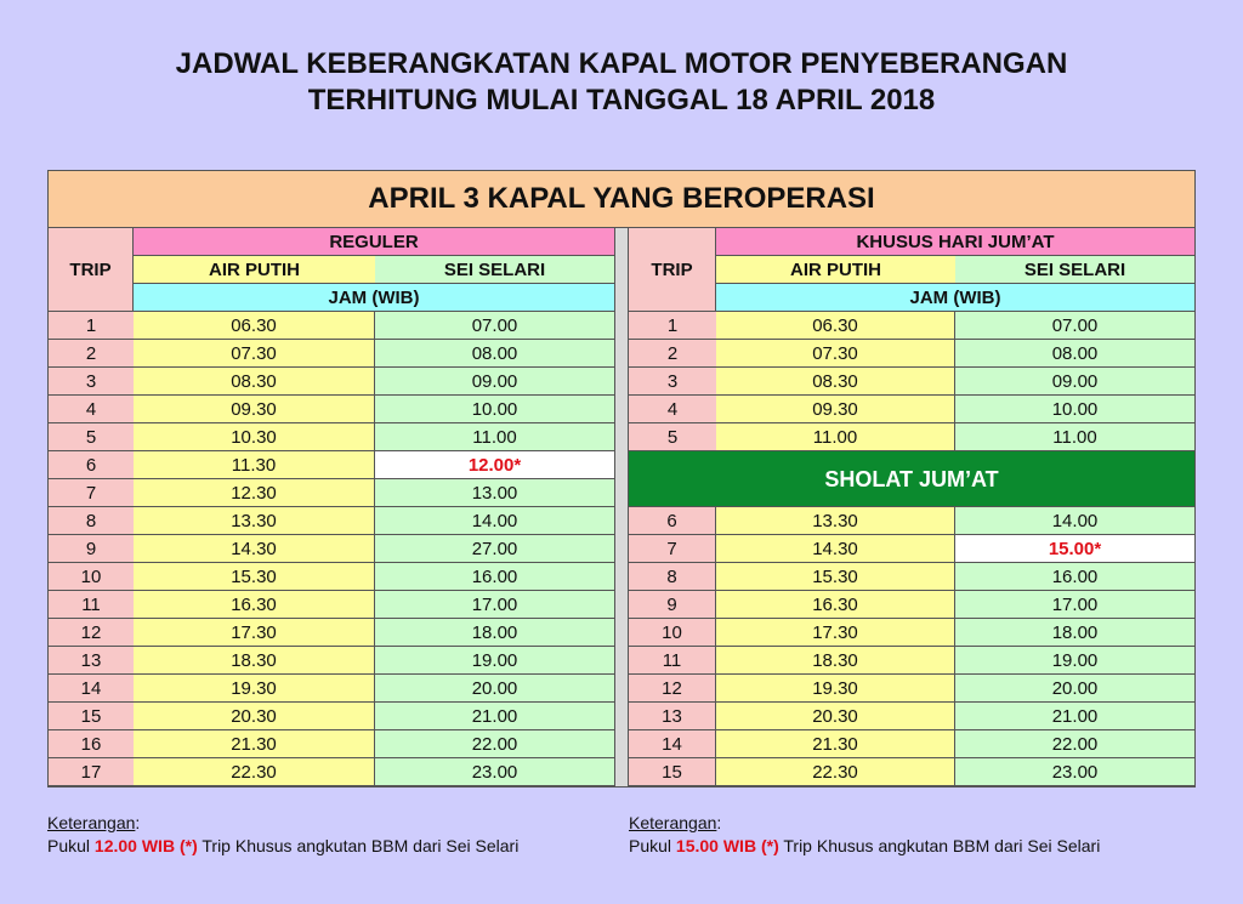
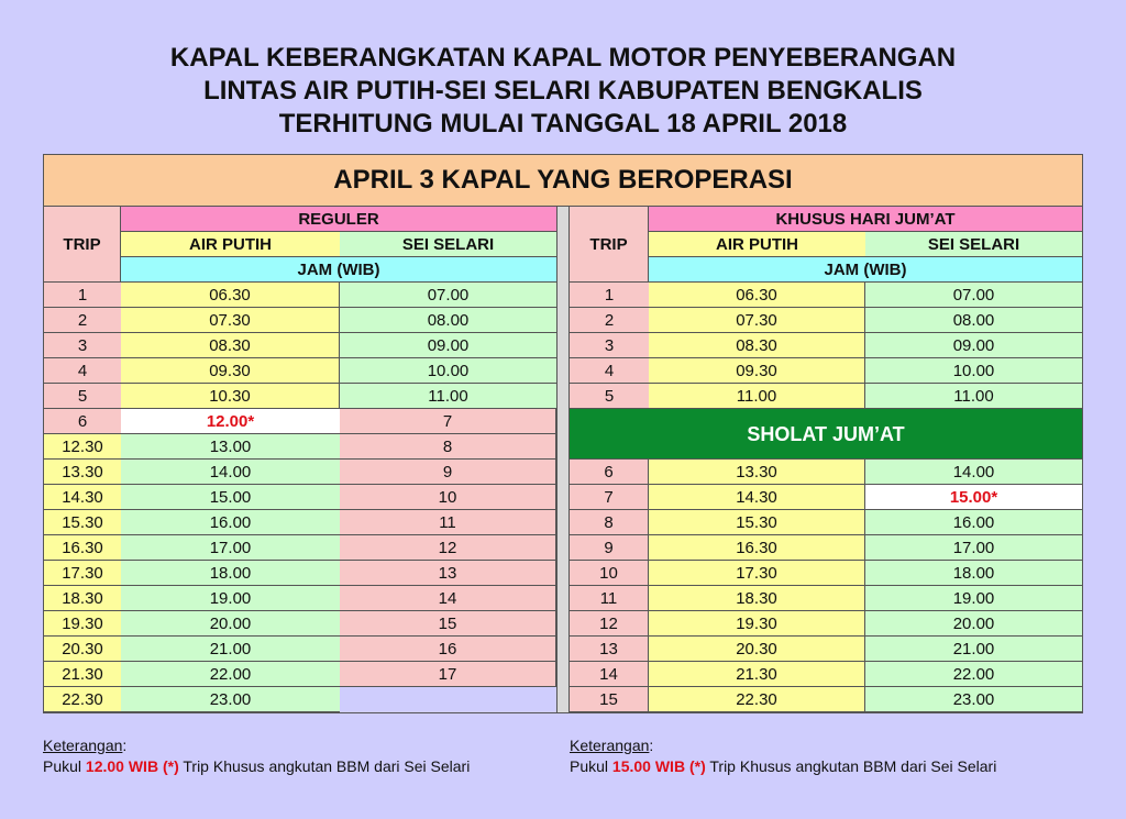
- JADWAL KEBERANGKATAN KAPAL MOTOR PENYEBERANGAN
+ KAPAL KEBERANGKATAN KAPAL MOTOR PENYEBERANGAN
+ LINTAS AIR PUTIH-SEI SELARI KABUPATEN BENGKALIS
  TERHITUNG MULAI TANGGAL 18 APRIL 2018
  APRIL 3 KAPAL YANG BEROPERASI
  TRIP
  REGULER
  AIR PUTIH
  SEI SELARI
  JAM (WIB)
  1
  06.30
  07.00
  2
  07.30
  08.00
  3
  08.30
  09.00
  4
  09.30
  10.00
  5
  10.30
  11.00
  6
- 11.30
  12.00*
  7
  12.30
  13.00
  8
  13.30
  14.00
  9
  14.30
- 27.00
+ 15.00
  10
  15.30
  16.00
  11
  16.30
  17.00
  12
  17.30
  18.00
  13
  18.30
  19.00
  14
  19.30
  20.00
  15
  20.30
  21.00
  16
  21.30
  22.00
  17
  22.30
  23.00
  TRIP
  KHUSUS HARI JUM’AT
  AIR PUTIH
  SEI SELARI
  JAM (WIB)
  1
  06.30
  07.00
  2
  07.30
  08.00
  3
  08.30
  09.00
  4
  09.30
  10.00
  5
  11.00
  11.00
  SHOLAT JUM’AT
  6
  13.30
  14.00
  7
  14.30
  15.00*
  8
  15.30
  16.00
  9
  16.30
  17.00
  10
  17.30
  18.00
  11
  18.30
  19.00
  12
  19.30
  20.00
  13
  20.30
  21.00
  14
  21.30
  22.00
  15
  22.30
  23.00
  Keterangan:
  Pukul 12.00 WIB (*) Trip Khusus angkutan BBM dari Sei Selari
  Keterangan:
  Pukul 15.00 WIB (*) Trip Khusus angkutan BBM dari Sei Selari
